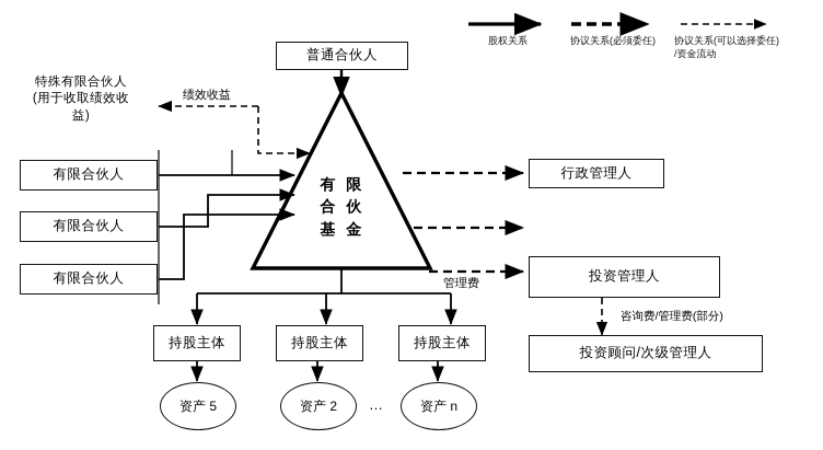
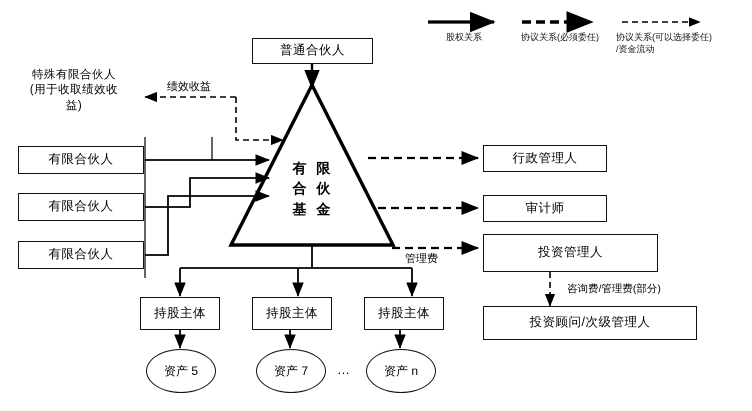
  股权关系
  协议关系(必须委任)
  协议关系(可以选择委任)
  /资金流动
  普通合伙人
  特殊有限合伙人
  (用于收取绩效收
  益)
  有限合伙人
  有限合伙人
  有限合伙人
  有 限
  合 伙
  基 金
  行政管理人
+ 审计师
  投资管理人
  投资顾问/次级管理人
  持股主体
  持股主体
  持股主体
  资产 5
- 资产 2
+ 资产 7
  资产 n
  …
  绩效收益
  管理费
  咨询费/管理费(部分)
